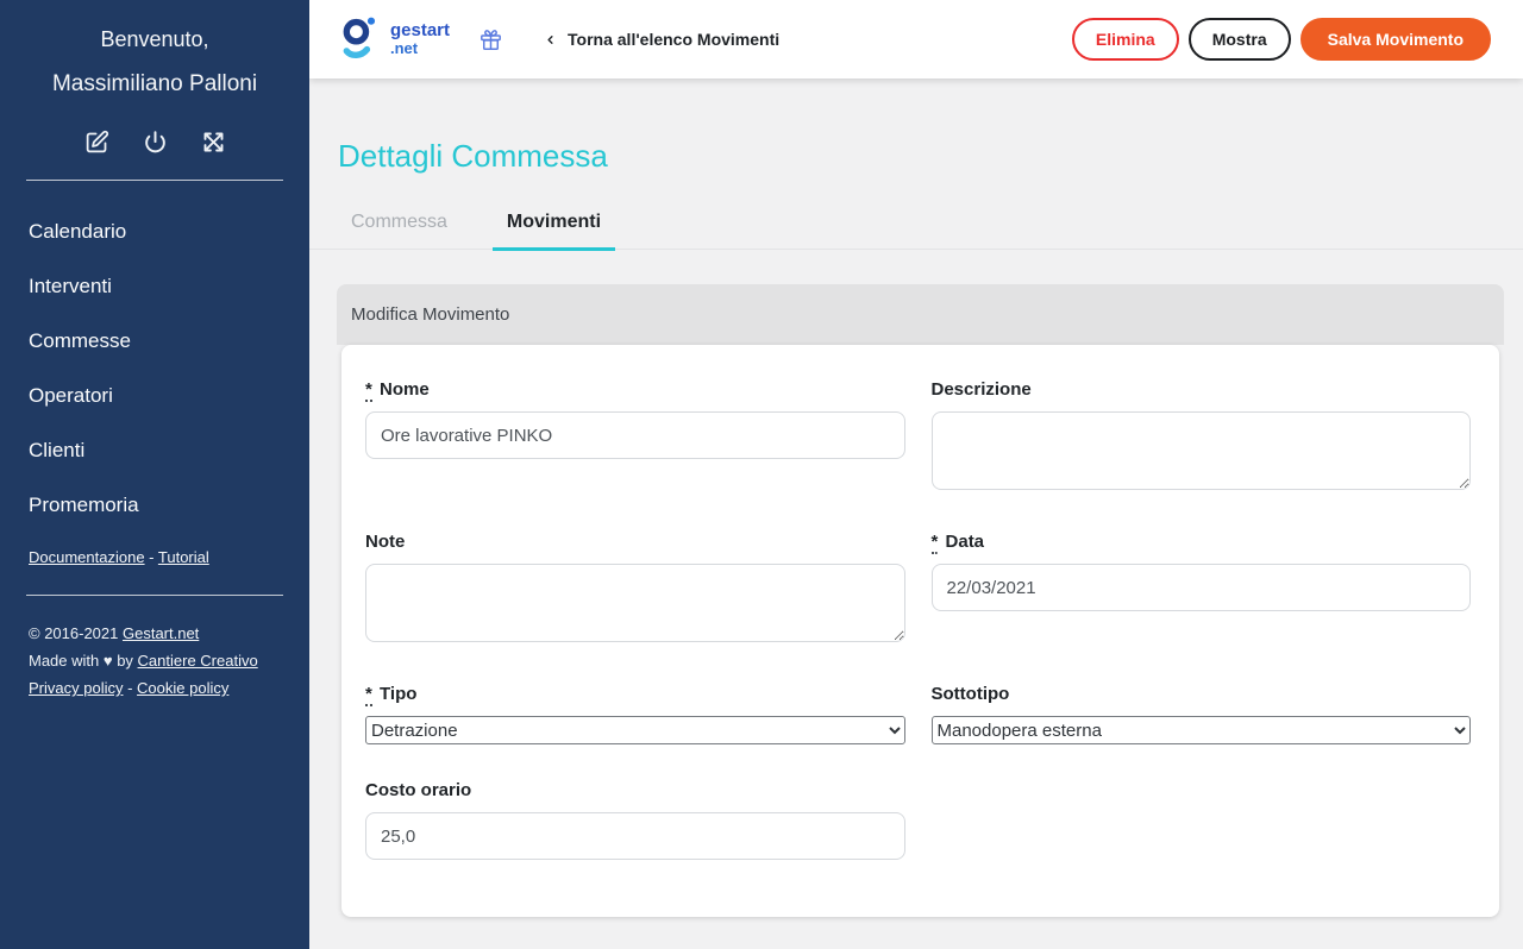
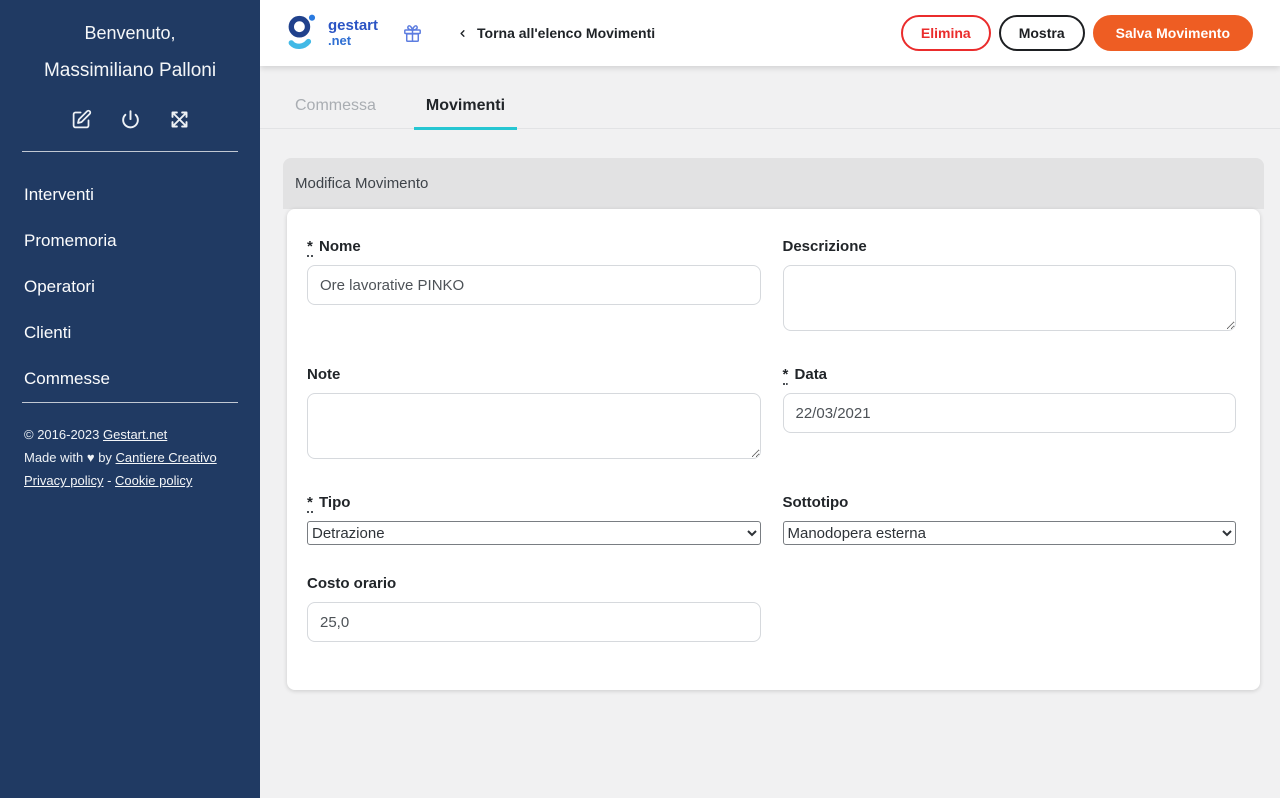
  Benvenuto,
  Massimiliano Palloni
- Calendario
  Interventi
- Commesse
+ Promemoria
  Operatori
  Clienti
- Promemoria
+ Commesse
- Documentazione - Tutorial
- © 2016-2021 Gestart.net
+ © 2016-2023 Gestart.net
  Made with ♥ by Cantiere Creativo
  Privacy policy - Cookie policy
  gestart
  .net
  Torna all'elenco Movimenti
  Elimina
  Mostra
  Salva Movimento
- Dettagli Commessa
  Commessa
  Movimenti
  Modifica Movimento
  * Nome
  Ore lavorative PINKO
  Descrizione
  Note
  * Data
  22/03/2021
  * Tipo
  Detrazione
  Sottotipo
  Manodopera esterna
  Costo orario
  25,0
